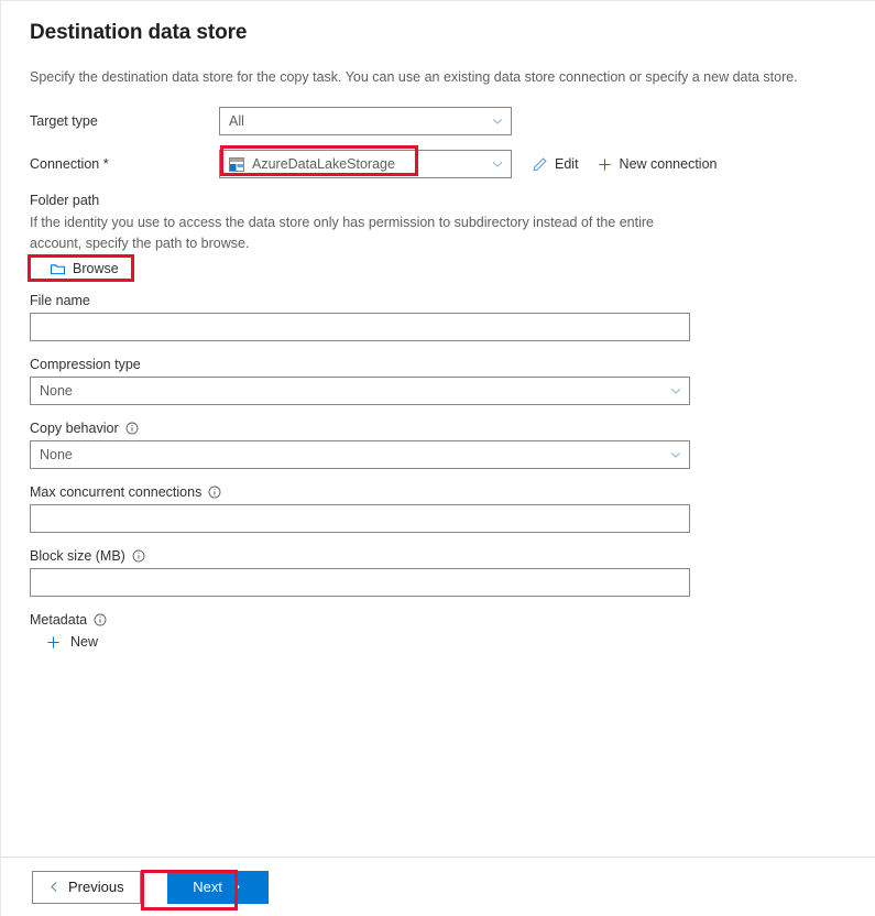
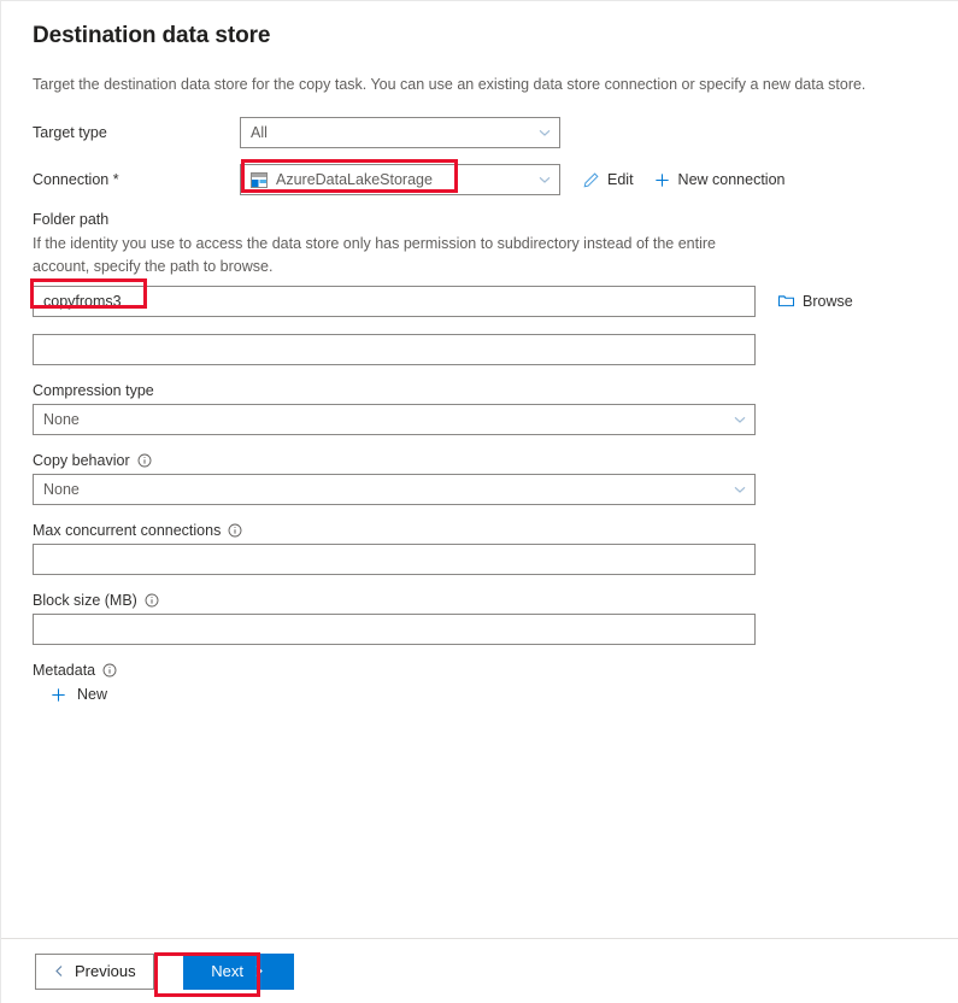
  Destination data store
- Specify the destination data store for the copy task. You can use an existing data store connection or specify a new data store.
+ Target the destination data store for the copy task. You can use an existing data store connection or specify a new data store.
  Target type
  All
  Connection *
  AzureDataLakeStorage
  Edit
  New connection
  Folder path
  If the identity you use to access the data store only has permission to subdirectory instead of the entire account, specify the path to browse.
+ copyfroms3
  Browse
- File name
  Compression type
  None
  Copy behavior
  None
  Max concurrent connections
  Block size (MB)
  Metadata
  New
  Previous
  Next
